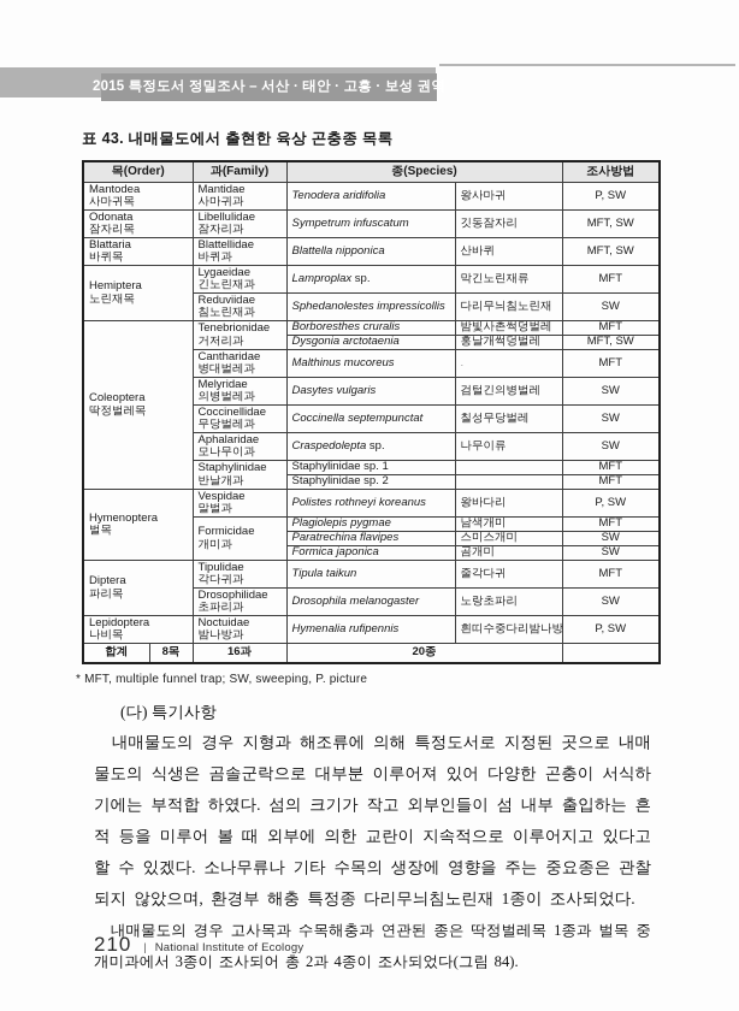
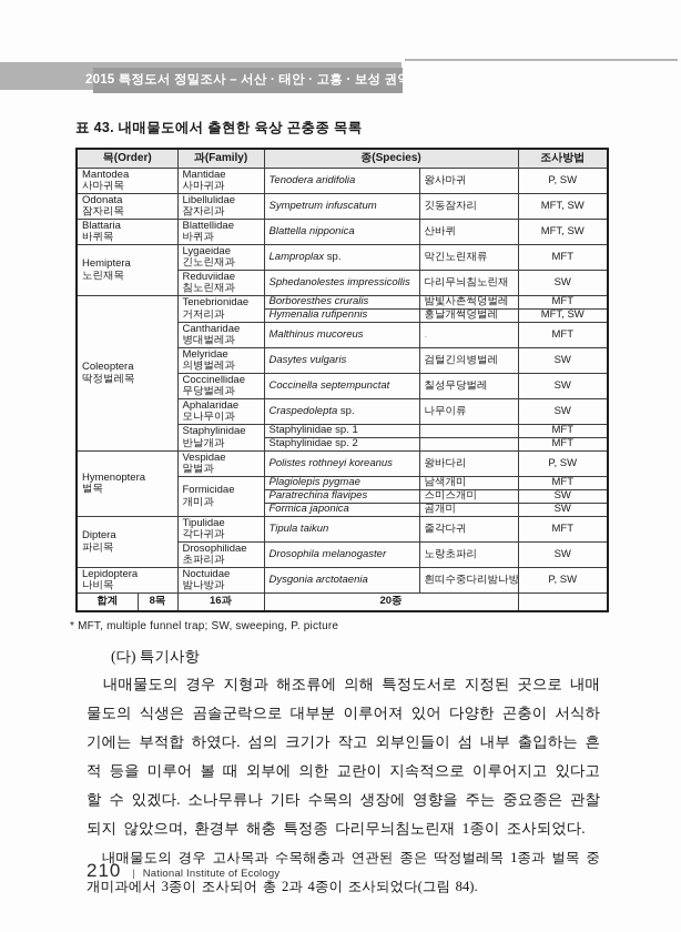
  2015 특정도서 정밀조사 – 서산 · 태안 · 고흥 · 보성 권역
  표 43. 내매물도에서 출현한 육상 곤충종 목록
  목(Order)	과(Family)	종(Species)	조사방법
  Mantodea사마귀목	Mantidae사마귀과	Tenodera aridifolia	왕사마귀	P, SW
  Odonata잠자리목	Libellulidae잠자리과	Sympetrum infuscatum	깃동잠자리	MFT, SW
  Blattaria바퀴목	Blattellidae바퀴과	Blattella nipponica	산바퀴	MFT, SW
  Hemiptera노린재목	Lygaeidae긴노린재과	Lamproplax sp.	막긴노린재류	MFT
  Reduviidae침노린재과	Sphedanolestes impressicollis	다리무늬침노린재	SW
  Coleoptera딱정벌레목	Tenebrionidae거저리과	Borboresthes cruralis	밤빛사촌썩덩벌레	MFT
- Dysgonia arctotaenia	홍날개썩덩벌레	MFT, SW
+ Hymenalia rufipennis	홍날개썩덩벌레	MFT, SW
  Cantharidae병대벌레과	Malthinus mucoreus	.	MFT
  Melyridae의병벌레과	Dasytes vulgaris	검털긴의병벌레	SW
  Coccinellidae무당벌레과	Coccinella septempunctat	칠성무당벌레	SW
  Aphalaridae모나무이과	Craspedolepta sp.	나무이류	SW
  Staphylinidae반날개과	Staphylinidae sp. 1		MFT
  Staphylinidae sp. 2		MFT
  Hymenoptera벌목	Vespidae말벌과	Polistes rothneyi koreanus	왕바다리	P, SW
  Formicidae개미과	Plagiolepis pygmae	남색개미	MFT
  Paratrechina flavipes	스미스개미	SW
  Formica japonica	곰개미	SW
  Diptera파리목	Tipulidae각다귀과	Tipula taikun	줄각다귀	MFT
  Drosophilidae초파리과	Drosophila melanogaster	노랑초파리	SW
- Lepidoptera나비목	Noctuidae밤나방과	Hymenalia rufipennis	흰띠수중다리밤나방	P, SW
+ Lepidoptera나비목	Noctuidae밤나방과	Dysgonia arctotaenia	흰띠수중다리밤나방	P, SW
  합계	8목	16과	20종
  * MFT, multiple funnel trap; SW, sweeping, P. picture
  (다) 특기사항
  내매물도의 경우 지형과 해조류에 의해 특정도서로 지정된 곳으로 내매물도의 식생은 곰솔군락으로 대부분 이루어져 있어 다양한 곤충이 서식하기에는 부적합 하였다. 섬의 크기가 작고 외부인들이 섬 내부 출입하는 흔적 등을 미루어 볼 때 외부에 의한 교란이 지속적으로 이루어지고 있다고 할 수 있겠다. 소나무류나 기타 수목의 생장에 영향을 주는 중요종은 관찰되지 않았으며, 환경부 해충 특정종 다리무늬침노린재 1종이 조사되었다.
  내매물도의 경우 고사목과 수목해충과 연관된 종은 딱정벌레목 1종과 벌목 중개미과에서 3종이 조사되어 총 2과 4종이 조사되었다(그림 84).
  210
  |
  National Institute of Ecology
